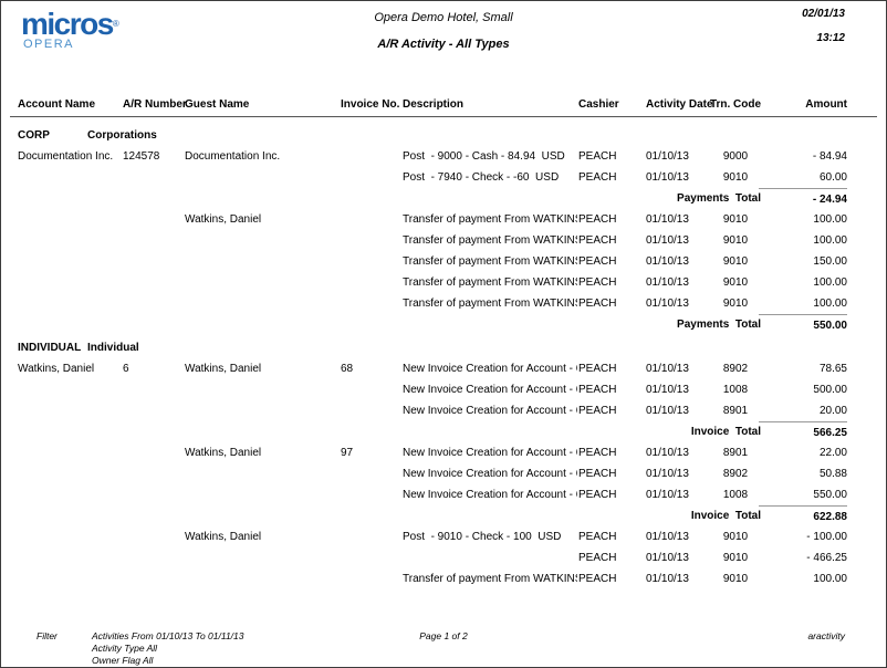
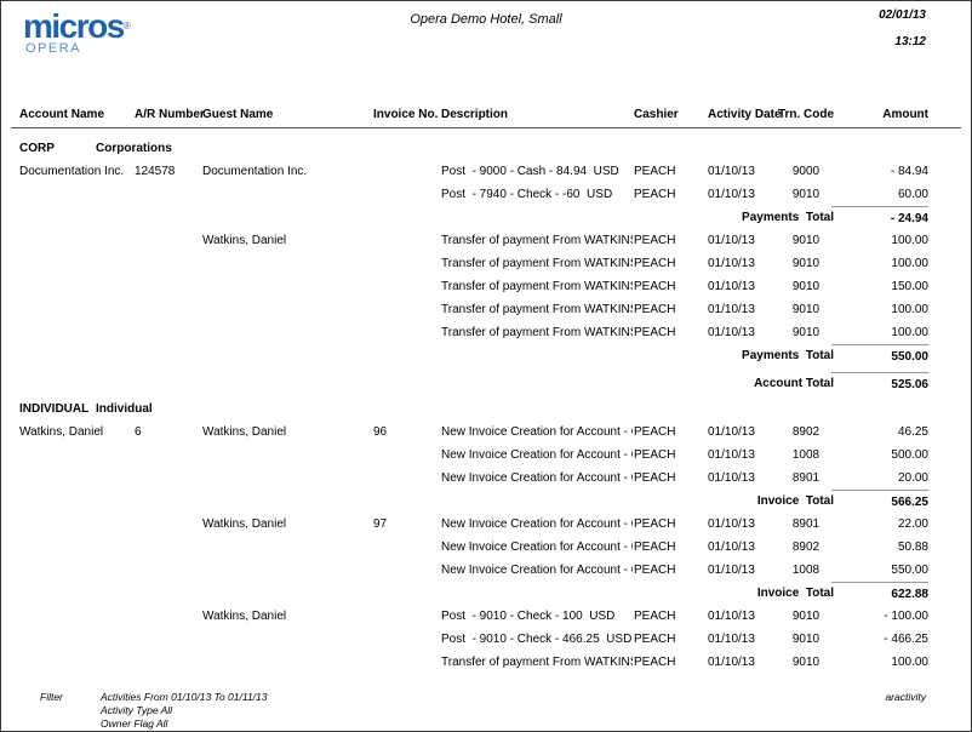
  micros®
  OPERA
  Opera Demo Hotel, Small
- A/R Activity - All Types
  02/01/13
  13:12
  Account Name
  A/R Numbe
  Guest Name
  Invoice No.
  Description
  Cashier
  Activity Dat
  Trn. Code
  Amount
  CORP
  Corporations
  Documentation Inc.
  124578
  Documentation Inc.
  Post - 9000 - Cash - 84.94 USD
  PEACH
  01/10/13
  9000
  - 84.94
  Post - 7940 - Check - -60 USD
  PEACH
  01/10/13
  9010
  60.00
  Payments Total
  - 24.94
  Watkins, Daniel
  Transfer of payment From WATKIN
  PEACH
  01/10/13
  9010
  100.00
  Transfer of payment From WATKIN
  PEACH
  01/10/13
  9010
  100.00
  Transfer of payment From WATKIN
  PEACH
  01/10/13
  9010
  150.00
  Transfer of payment From WATKIN
  PEACH
  01/10/13
  9010
  100.00
  Transfer of payment From WATKIN
  PEACH
  01/10/13
  9010
  100.00
  Payments Total
  550.00
+ Account Total
+ 525.06
  INDIVIDUAL
  Individual
  Watkins, Daniel
  6
  Watkins, Daniel
- 68
+ 96
  New Invoice Creation for Account -
  PEACH
  01/10/13
  8902
- 78.65
+ 46.25
  New Invoice Creation for Account -
  PEACH
  01/10/13
  1008
  500.00
  New Invoice Creation for Account -
  PEACH
  01/10/13
  8901
  20.00
  Invoice Total
  566.25
  Watkins, Daniel
  97
  New Invoice Creation for Account -
  PEACH
  01/10/13
  8901
  22.00
  New Invoice Creation for Account -
  PEACH
  01/10/13
  8902
  50.88
  New Invoice Creation for Account -
  PEACH
  01/10/13
  1008
  550.00
  Invoice Total
  622.88
  Watkins, Daniel
  Post - 9010 - Check - 100 USD
  PEACH
  01/10/13
  9010
  - 100.00
+ Post - 9010 - Check - 466.25 USD
  PEACH
  01/10/13
  9010
  - 466.25
  Transfer of payment From WATKIN
  PEACH
  01/10/13
  9010
  100.00
  Filter
  Activities From 01/10/13 To 01/11/13
  Activity Type All
  Owner Flag All
- Page 1 of 2
  aractivity
